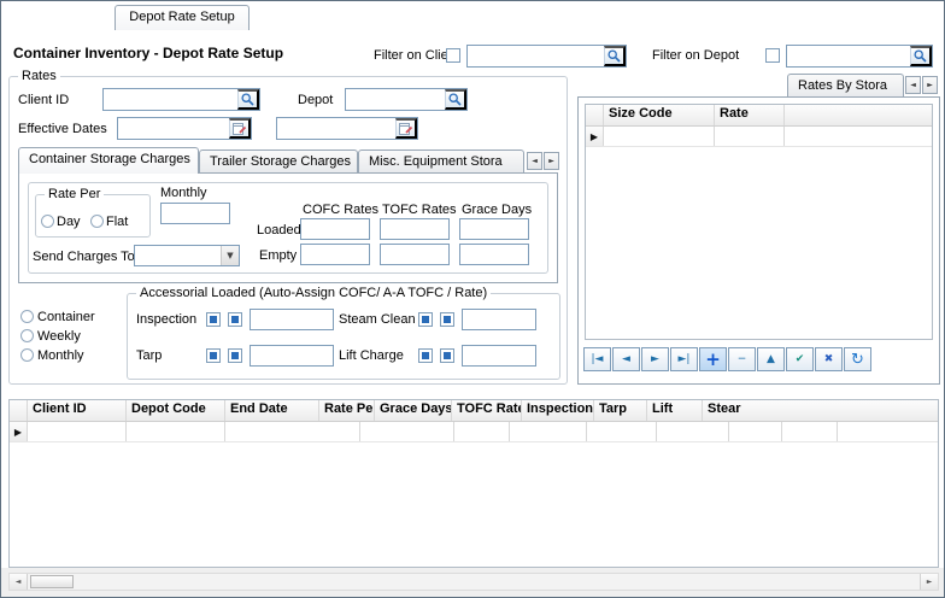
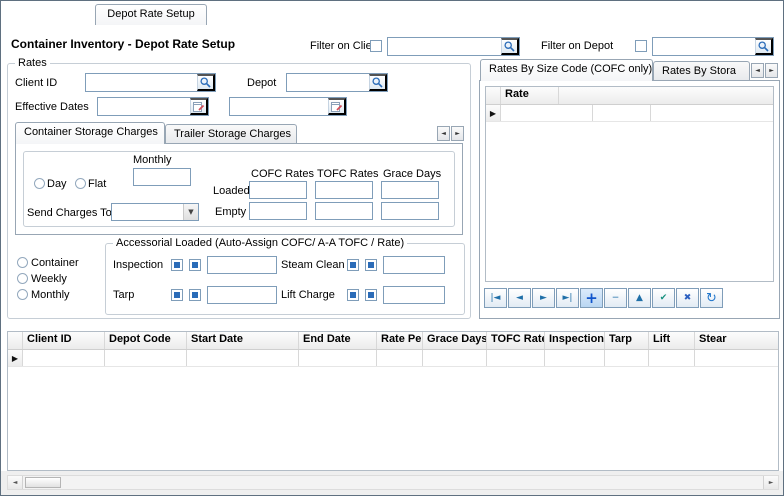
  Depot Rate Setup
  Container Inventory - Depot Rate Setup
  Filter on Clie
  Filter on Depot
  Rates
  Client ID
  Depot
  Effective Dates
  Container Storage Charges
  Trailer Storage Charges
- Misc. Equipment Stora
- Rate Per
  Day
  Flat
  Monthly
  COFC Rates
  TOFC Rates
  Grace Days
  Loaded
  Empty
  Send Charges To
  ▼
  Container
  Weekly
  Monthly
  Accessorial Loaded (Auto-Assign COFC/ A-A TOFC / Rate)
  Inspection
  Steam Clean
  Tarp
  Lift Charge
+ Rates By Size Code (COFC only)
  Rates By Stora
- Size Code
  Rate
  ▶
  |◄
  ◄
  ►
  ►|
  +
  −
  ▲
  ✔
  ✖
  ↻
  Client ID
  Depot Code
+ Start Date
  End Date
  Rate Pe
  Grace Days
  TOFC Rate
  Inspection
  Tarp
  Lift
  Stear
  ▶
